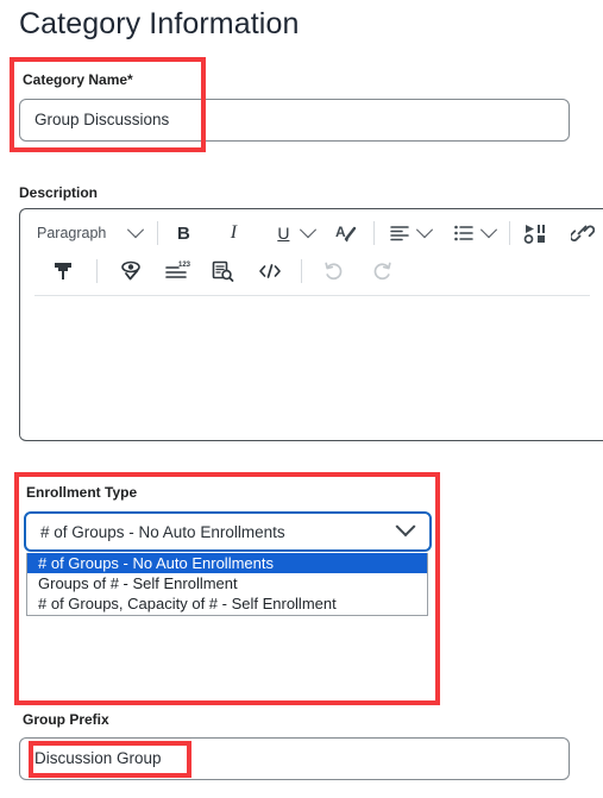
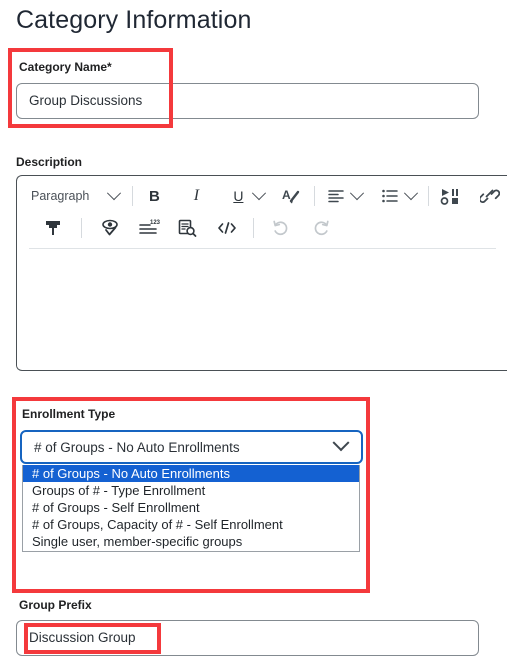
  Category Information
  Category Name*
  Group Discussions
  Description
  Paragraph
  B
  I
  U
  A
  Enrollment Type
  # of Groups - No Auto Enrollments
  # of Groups - No Auto Enrollments
- Groups of # - Self Enrollment
+ Groups of # - Type Enrollment
+ # of Groups - Self Enrollment
  # of Groups, Capacity of # - Self Enrollment
+ Single user, member-specific groups
  Group Prefix
  Discussion Group
